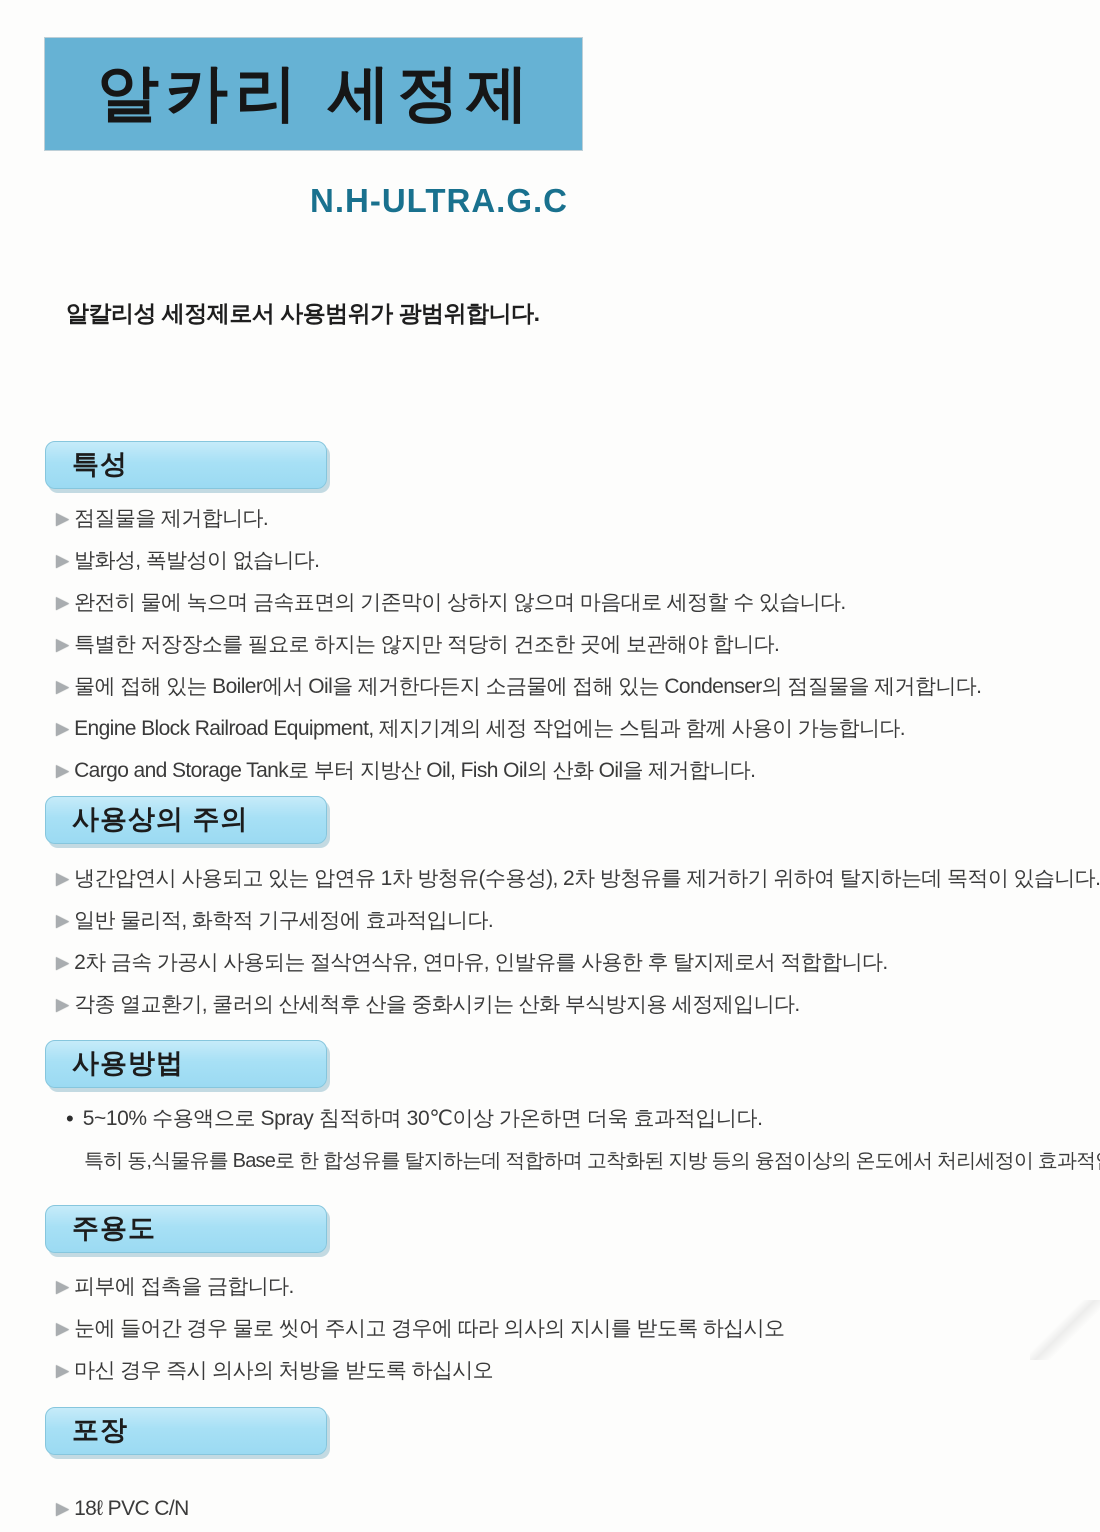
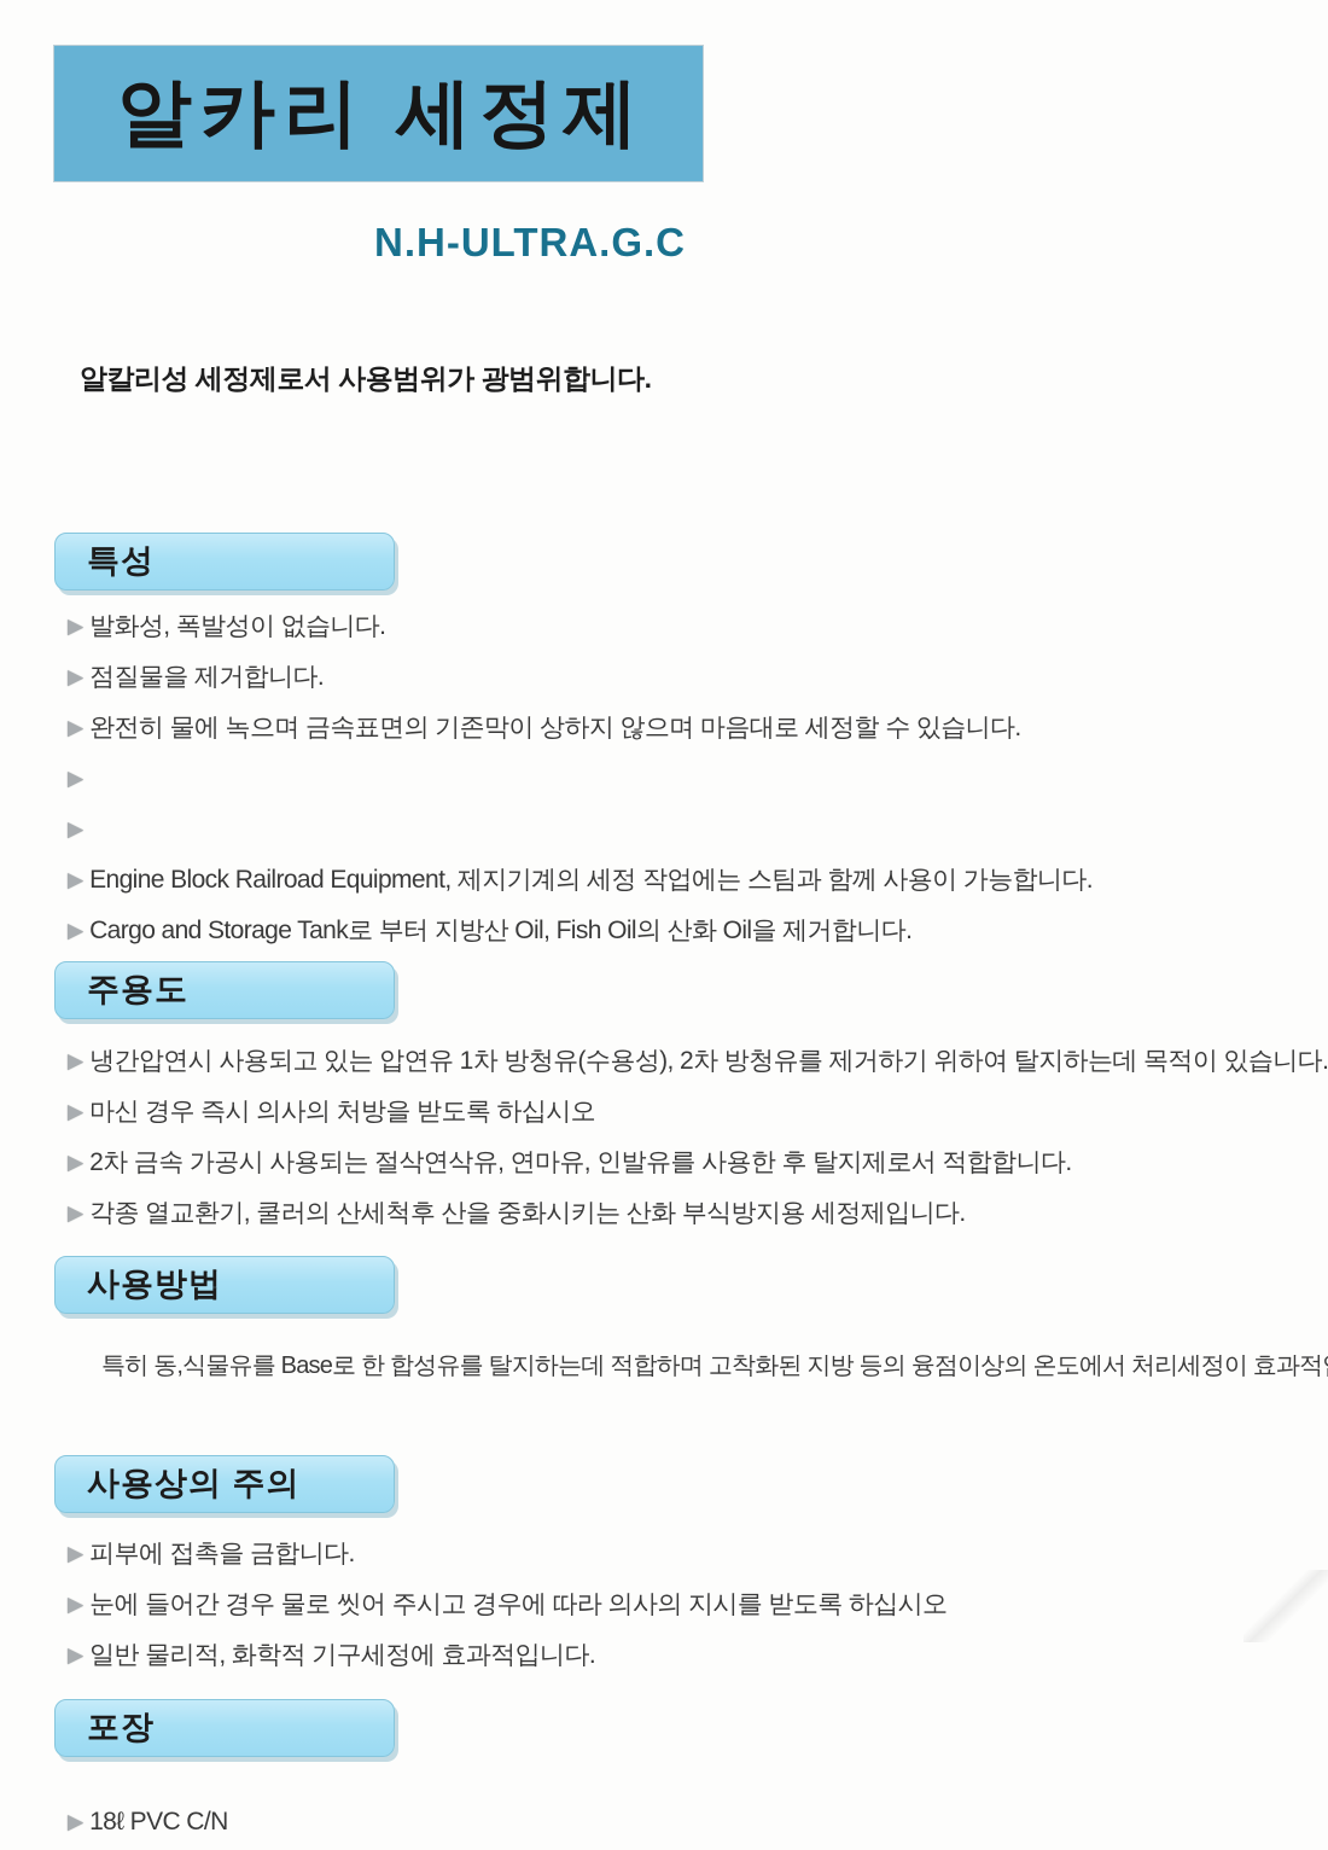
  알카리 세정제
  N.H-ULTRA.G.C
  알칼리성 세정제로서 사용범위가 광범위합니다.
  특성
  ▶
- 점질물을 제거합니다.
+ 발화성, 폭발성이 없습니다.
  ▶
- 발화성, 폭발성이 없습니다.
+ 점질물을 제거합니다.
  ▶
  완전히 물에 녹으며 금속표면의 기존막이 상하지 않으며 마음대로 세정할 수 있습니다.
  ▶
- 특별한 저장장소를 필요로 하지는 않지만 적당히 건조한 곳에 보관해야 합니다.
  ▶
- 물에 접해 있는 Boiler에서 Oil을 제거한다든지 소금물에 접해 있는 Condenser의 점질물을 제거합니다.
  ▶
  Engine Block Railroad Equipment, 제지기계의 세정 작업에는 스팀과 함께 사용이 가능합니다.
  ▶
  Cargo and Storage Tank로 부터 지방산 Oil, Fish Oil의 산화 Oil을 제거합니다.
- 사용상의 주의
+ 주용도
  ▶
  냉간압연시 사용되고 있는 압연유 1차 방청유(수용성), 2차 방청유를 제거하기 위하여 탈지하는데 목적이 있습니다.
  ▶
- 일반 물리적, 화학적 기구세정에 효과적입니다.
+ 마신 경우 즉시 의사의 처방을 받도록 하십시오
  ▶
  2차 금속 가공시 사용되는 절삭연삭유, 연마유, 인발유를 사용한 후 탈지제로서 적합합니다.
  ▶
  각종 열교환기, 쿨러의 산세척후 산을 중화시키는 산화 부식방지용 세정제입니다.
  사용방법
- •
- 5~10% 수용액으로 Spray 침적하며 30℃이상 가온하면 더욱 효과적입니다.
  특히 동,식물유를 Base로 한 합성유를 탈지하는데 적합하며 고착화된 지방 등의 융점이상의 온도에서 처리세정이 효과적
- 주용도
+ 사용상의 주의
  ▶
  피부에 접촉을 금합니다.
  ▶
  눈에 들어간 경우 물로 씻어 주시고 경우에 따라 의사의 지시를 받도록 하십시오
  ▶
- 마신 경우 즉시 의사의 처방을 받도록 하십시오
+ 일반 물리적, 화학적 기구세정에 효과적입니다.
  포장
  ▶
  18ℓ PVC C/N
